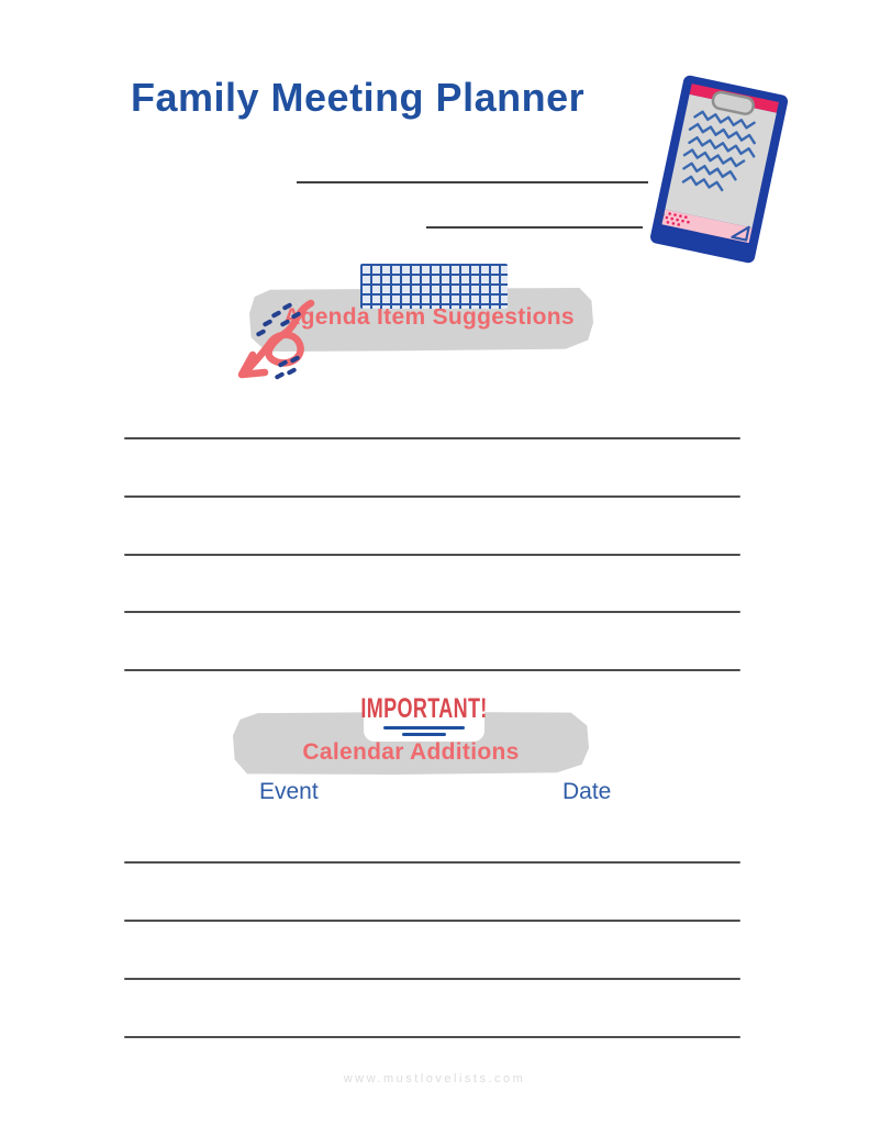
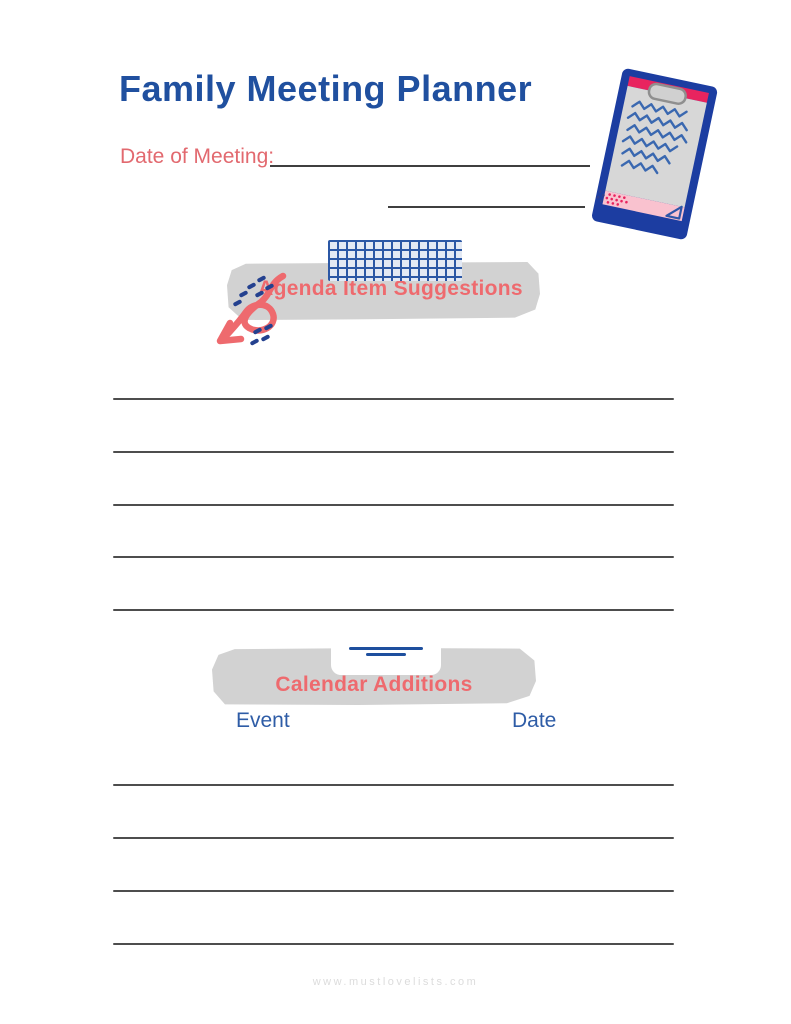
  Family Meeting Planner
+ Date of Meeting:
  genda Item Suggestions
- IMPORTANT!
  Calendar Additions
  Event
  Date
  www.mustlovelists.com
